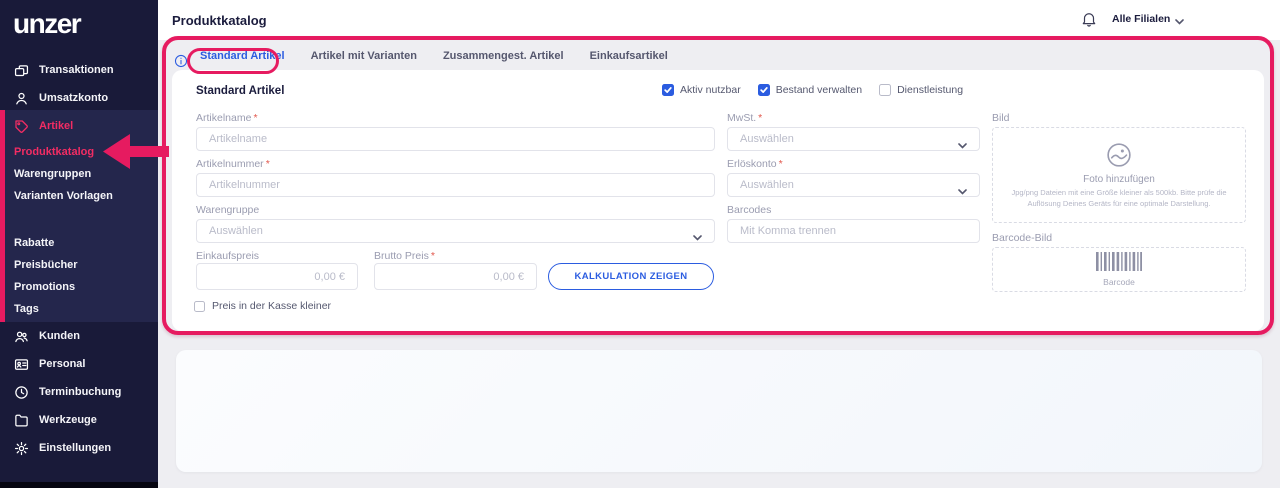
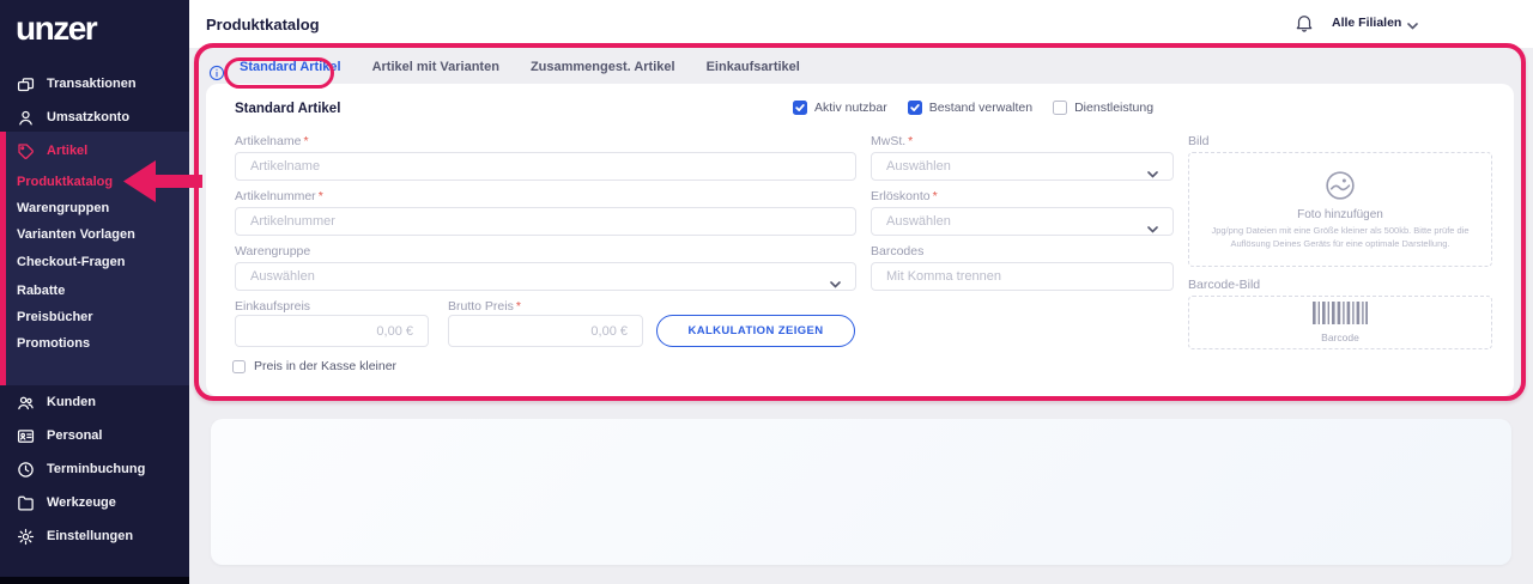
  unzer
  Transaktionen
  Umsatzkonto
  Artikel
  Produktkatalog
  Warengruppen
  Varianten Vorlagen
+ Checkout-Fragen
  Rabatte
  Preisbücher
  Promotions
- Tags
  Kunden
  Personal
  Terminbuchung
  Werkzeuge
  Einstellungen
  Produktkatalog
  Alle Filialen
  Standard Artikel
  Artikel mit Varianten
  Zusammengest. Artikel
  Einkaufsartikel
  Standard Artikel
  Aktiv nutzbar
  Bestand verwalten
  Dienstleistung
  Artikelname *
  Artikelname
  Artikelnummer *
  Artikelnummer
  Warengruppe
  Auswählen
  Einkaufspreis
  0,00 €
  Brutto Preis *
  0,00 €
  KALKULATION ZEIGEN
  Preis in der Kasse kleiner
  MwSt. *
  Auswählen
  Erlöskonto *
  Auswählen
  Barcodes
  Mit Komma trennen
  Bild
  Foto hinzufügen
  Jpg/png Dateien mit eine Größe kleiner als 500kb. Bitte prüfe die Auflösung Deines Geräts für eine optimale Darstellung.
  Barcode-Bild
  Barcode
